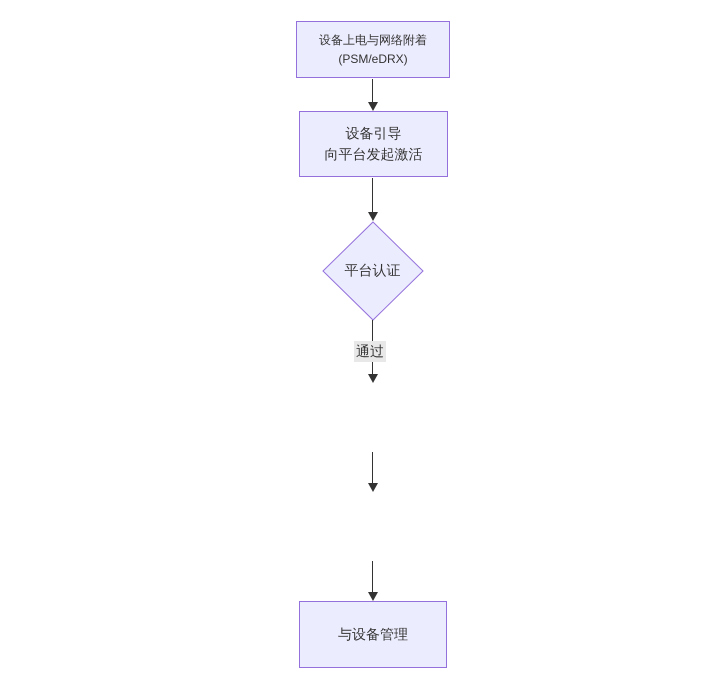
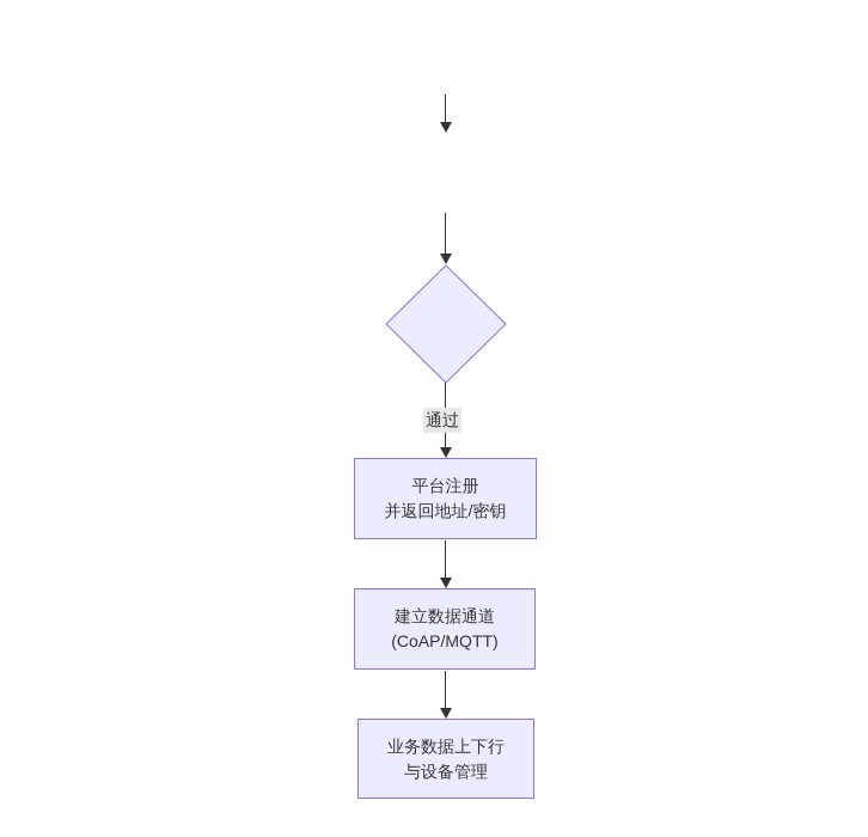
- 设备上电与网络附着
- (PSM/eDRX)
- 设备引导
- 向平台发起激活
- 平台认证
  通过
+ 平台注册
+ 并返回地址/密钥
+ 建立数据通道
+ (CoAP/MQTT)
+ 业务数据上下行
  与设备管理
